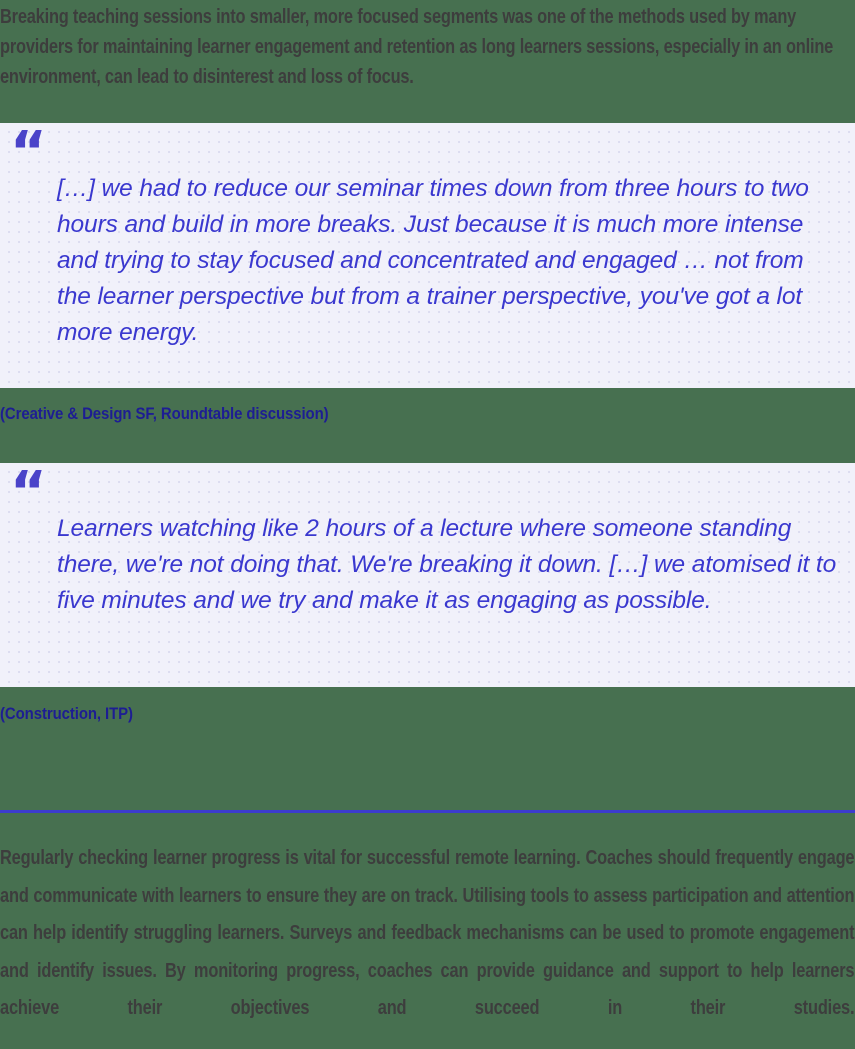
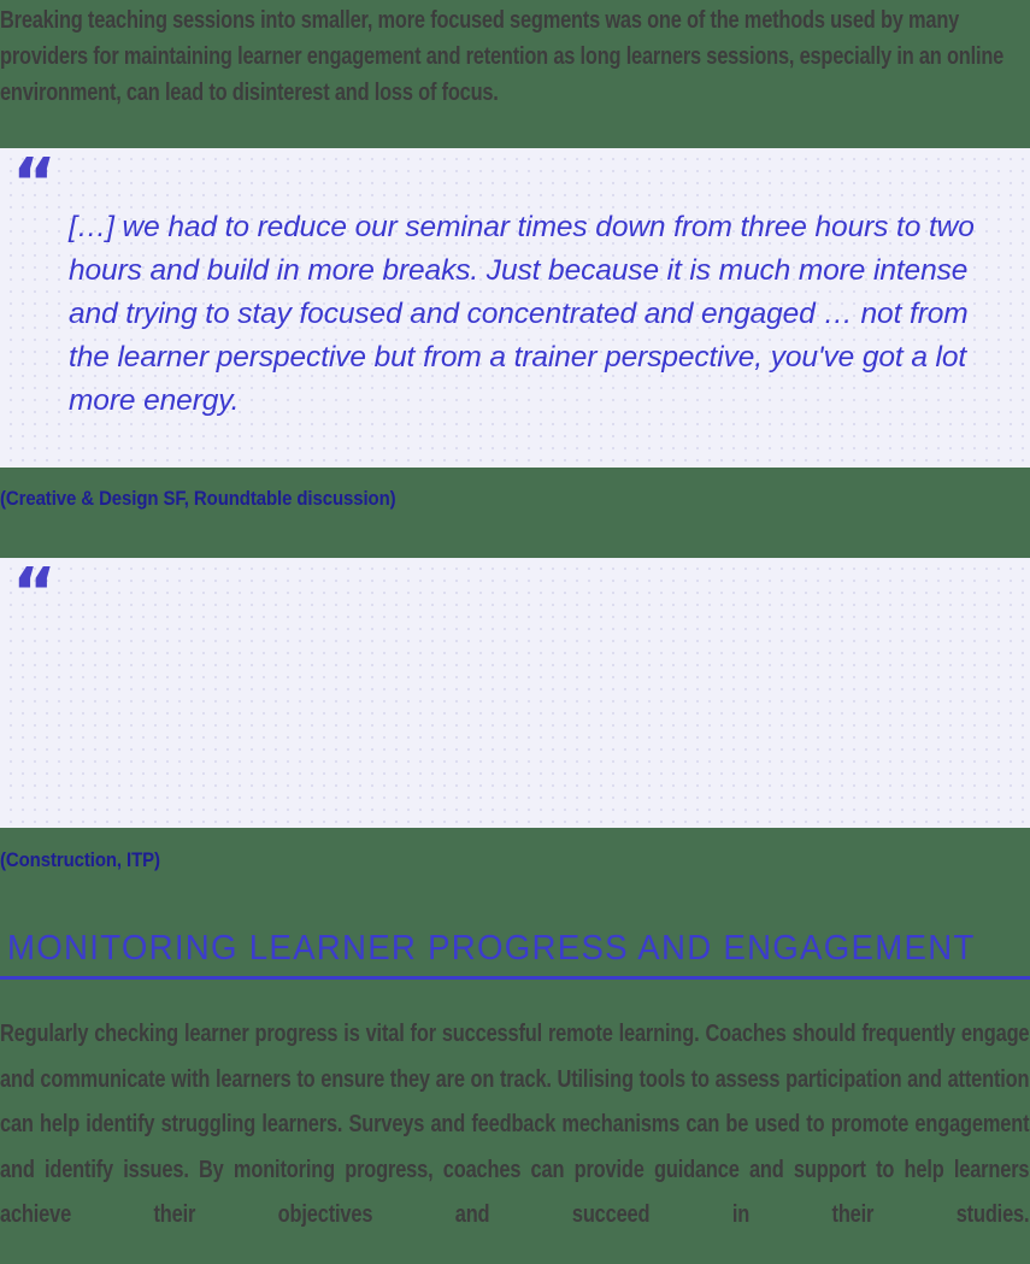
  Breaking teaching sessions into smaller, more focused segments was one of the methods used by many providers for maintaining learner engagement and retention as long learners sessions, especially in an online environment, can lead to disinterest and loss of focus.
  “
  […] we had to reduce our seminar times down from three hours to two hours and build in more breaks. Just because it is much more intense and trying to stay focused and concentrated and engaged … not from the learner perspective but from a trainer perspective, you've got a lot more energy.
  (Creative & Design SF, Roundtable discussion)
  “
- Learners watching like 2 hours of a lecture where someone standing there, we're not doing that. We're breaking it down. […] we atomised it to five minutes and we try and make it as engaging as possible.
  (Construction, ITP)
+ MONITORING LEARNER PROGRESS AND ENGAGEMENT
  Regularly checking learner progress is vital for successful remote learning. Coaches should frequently engage and communicate with learners to ensure they are on track. Utilising tools to assess participation and attention can help identify struggling learners. Surveys and feedback mechanisms can be used to promote engagement and identify issues. By monitoring progress, coaches can provide guidance and support to help learners achieve their objectives and succeed in their studies.
